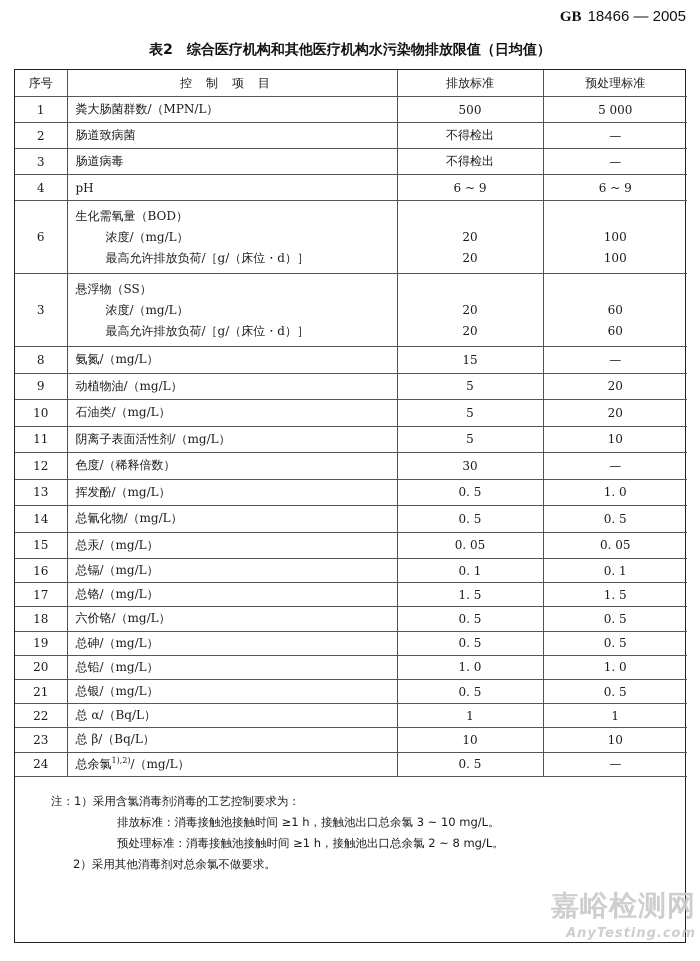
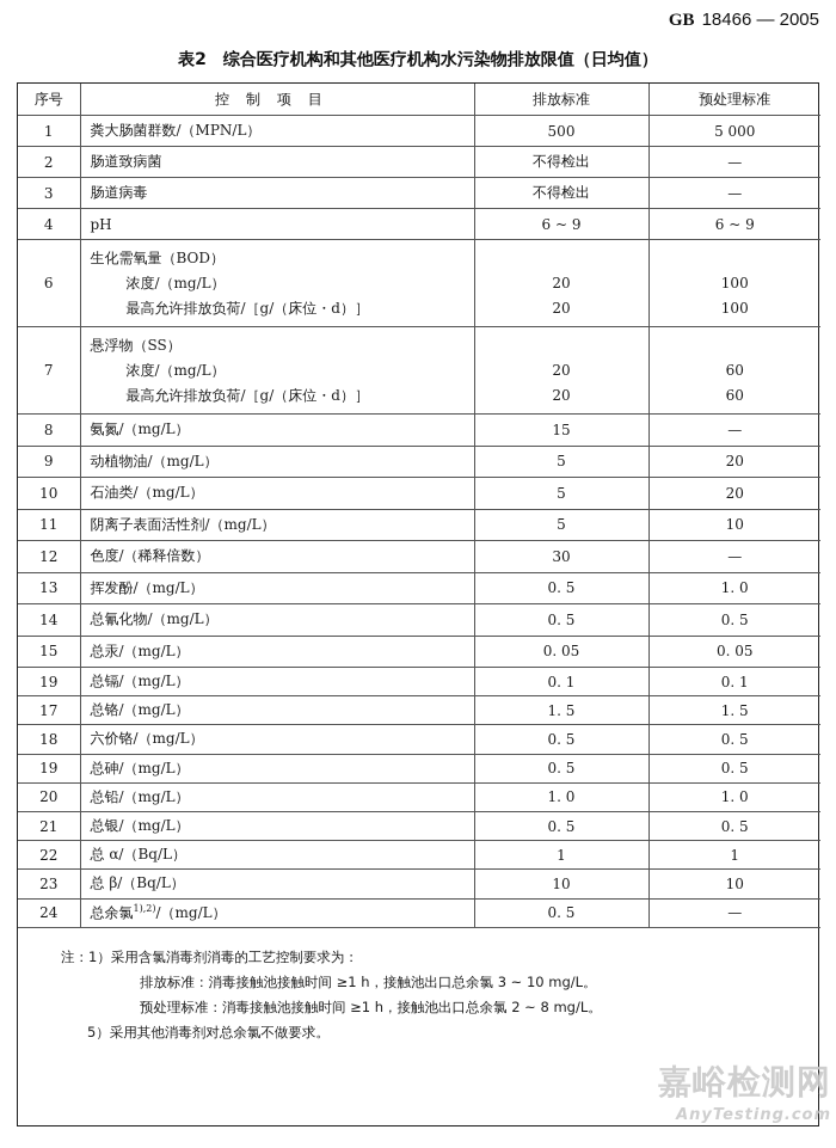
  GB 18466 — 2005
  表2 综合医疗机构和其他医疗机构水污染物排放限值（日均值）
  序号	控制项目	排放标准	预处理标准
  1	粪大肠菌群数/（MPN/L）	500	5 000
  2	肠道致病菌	不得检出	—
  3	肠道病毒	不得检出	—
  4	pH	6 ~ 9	6 ~ 9
  6	生化需氧量（BOD） 浓度/（mg/L） 最高允许排放负荷/［g/（床位・d）］	20 20	100 100
- 3	悬浮物（SS） 浓度/（mg/L） 最高允许排放负荷/［g/（床位・d）］	20 20	60 60
+ 7	悬浮物（SS） 浓度/（mg/L） 最高允许排放负荷/［g/（床位・d）］	20 20	60 60
  8	氨氮/（mg/L）	15	—
  9	动植物油/（mg/L）	5	20
  10	石油类/（mg/L）	5	20
  11	阴离子表面活性剂/（mg/L）	5	10
  12	色度/（稀释倍数）	30	—
  13	挥发酚/（mg/L）	0. 5	1. 0
  14	总氰化物/（mg/L）	0. 5	0. 5
  15	总汞/（mg/L）	0. 05	0. 05
- 16	总镉/（mg/L）	0. 1	0. 1
+ 19	总镉/（mg/L）	0. 1	0. 1
  17	总铬/（mg/L）	1. 5	1. 5
  18	六价铬/（mg/L）	0. 5	0. 5
  19	总砷/（mg/L）	0. 5	0. 5
  20	总铅/（mg/L）	1. 0	1. 0
  21	总银/（mg/L）	0. 5	0. 5
  22	总 α/（Bq/L）	1	1
  23	总 β/（Bq/L）	10	10
  24	总余氯1),2)/（mg/L）	0. 5	—
  注：1）采用含氯消毒剂消毒的工艺控制要求为：
  排放标准：消毒接触池接触时间 ≥1 h，接触池出口总余氯 3 ~ 10 mg/L。
  预处理标准：消毒接触池接触时间 ≥1 h，接触池出口总余氯 2 ~ 8 mg/L。
- 2）采用其他消毒剂对总余氯不做要求。
+ 5）采用其他消毒剂对总余氯不做要求。
  嘉峪检测网
  AnyTesting.com
